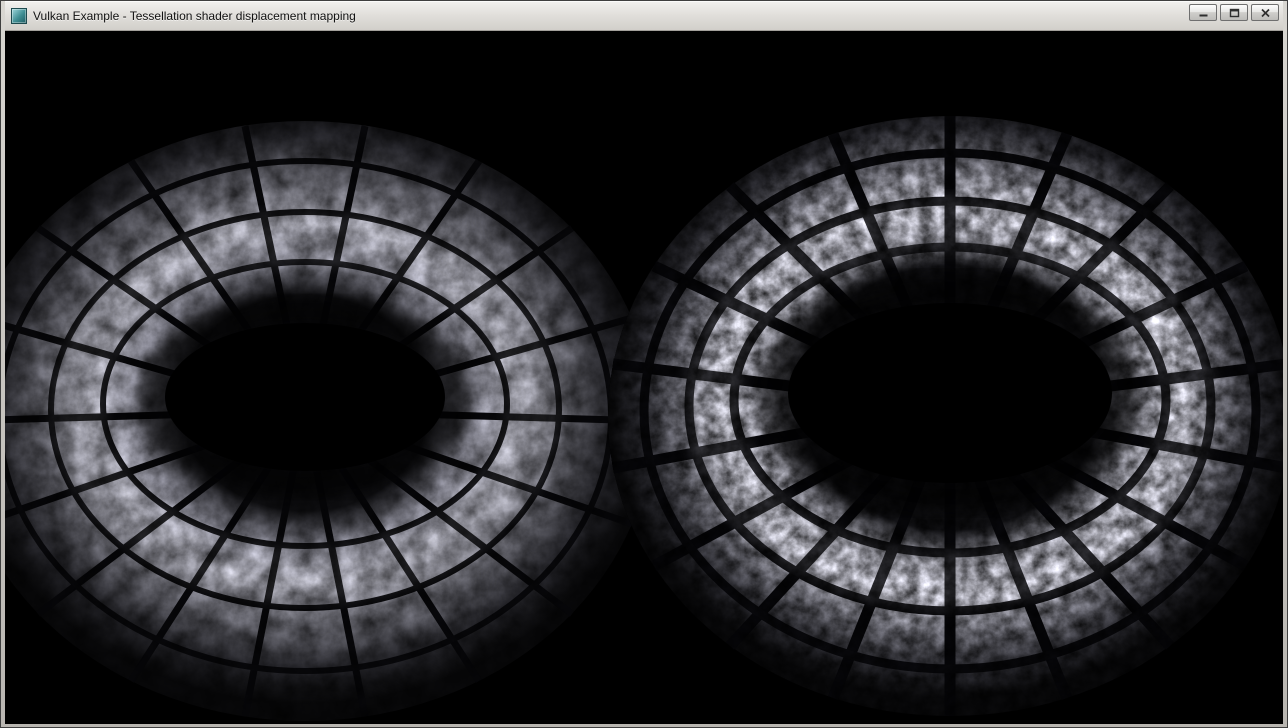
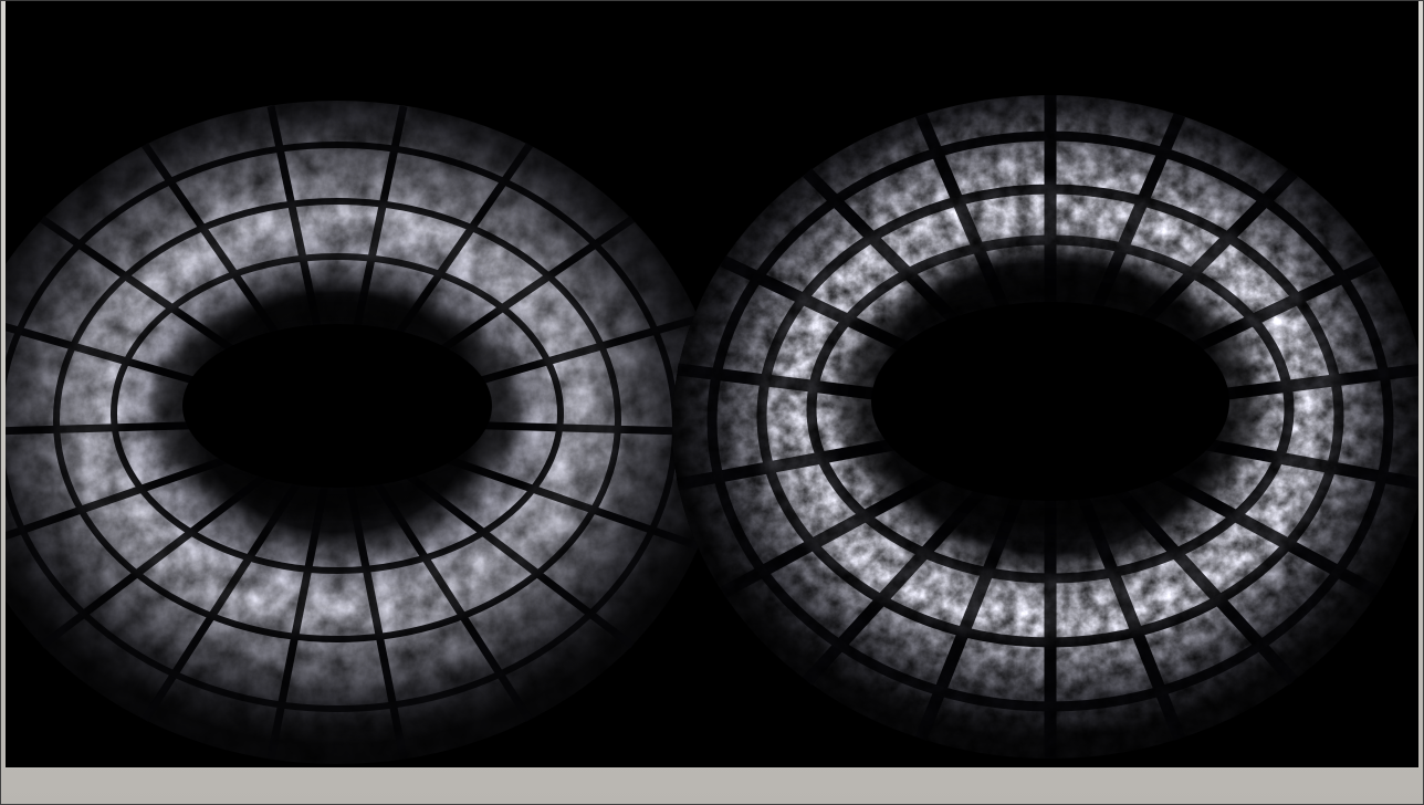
- Vulkan Example - Tessellation shader displacement mapping
